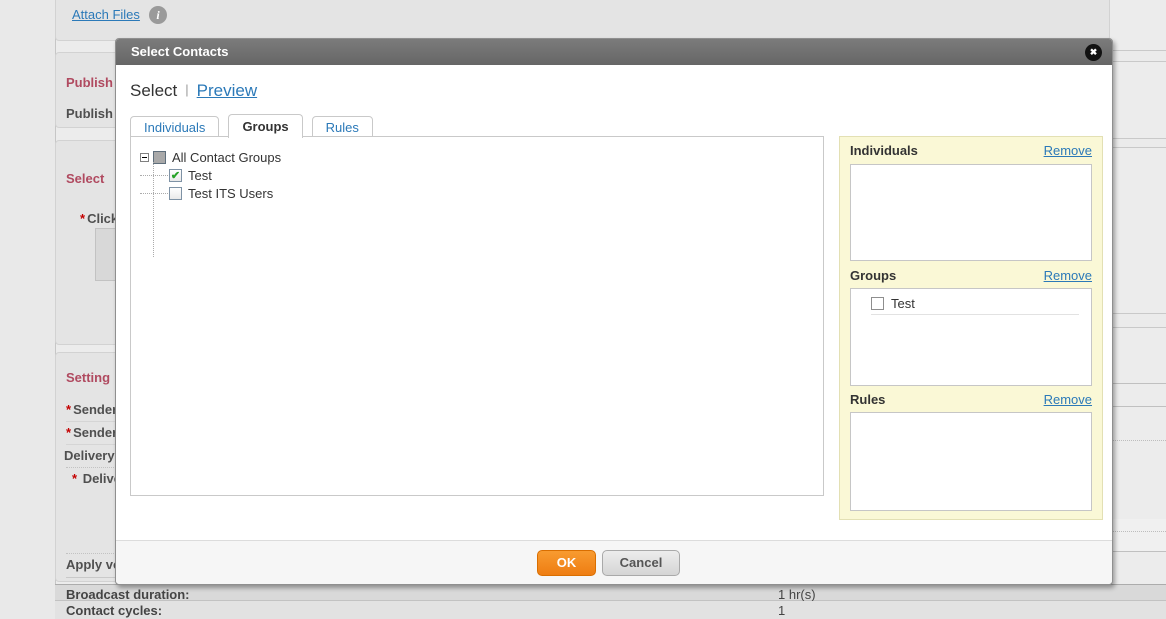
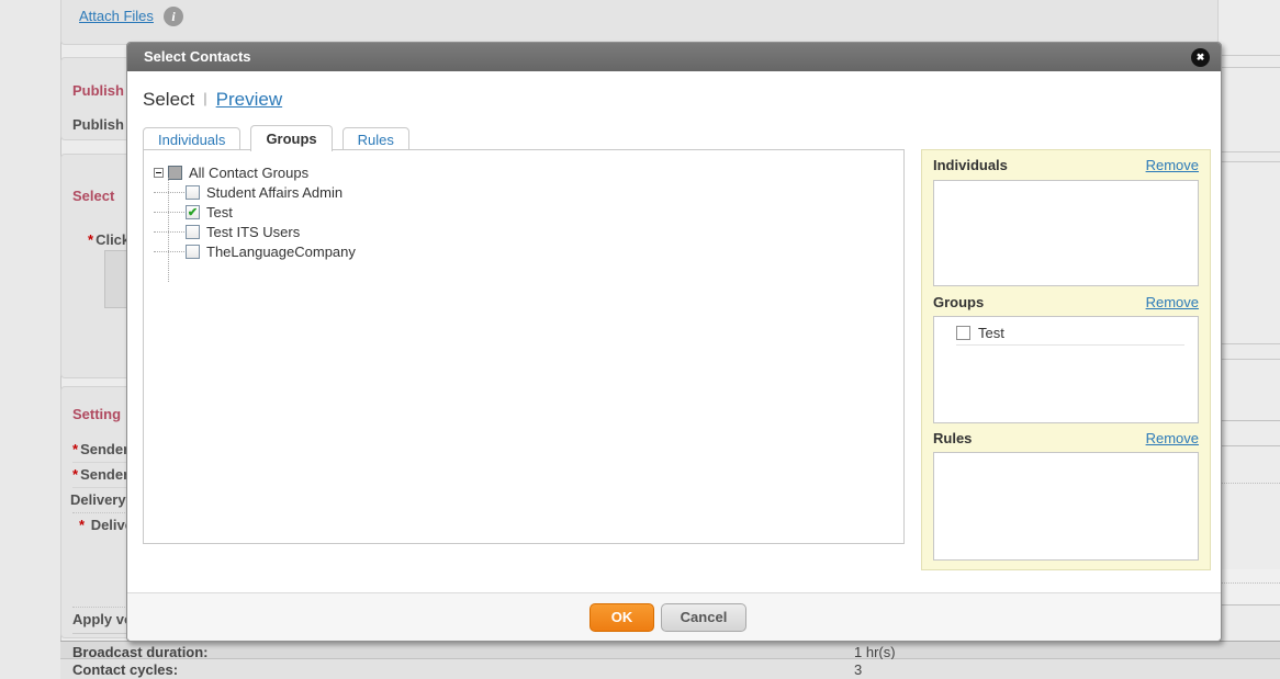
  Attach Files
  i
  Publish
  Publish
  Select
  * Clic
  Setting
  * Sende
  * Sende
  Delivery
  * Deliv
  Apply v
  Broadcast duration:
  1 hr(s)
  Contact cycles:
- 1
+ 3
  Select Contacts
  ✖
  Select | Preview
  Individuals
  Groups
  Rules
  All Contact Groups
+ Student Affairs Admin
  ✔
  Test
  Test ITS Users
+ TheLanguageCompany
  Individuals
  Remove
  Groups
  Remove
  Test
  Rules
  Remove
  OK
  Cancel
